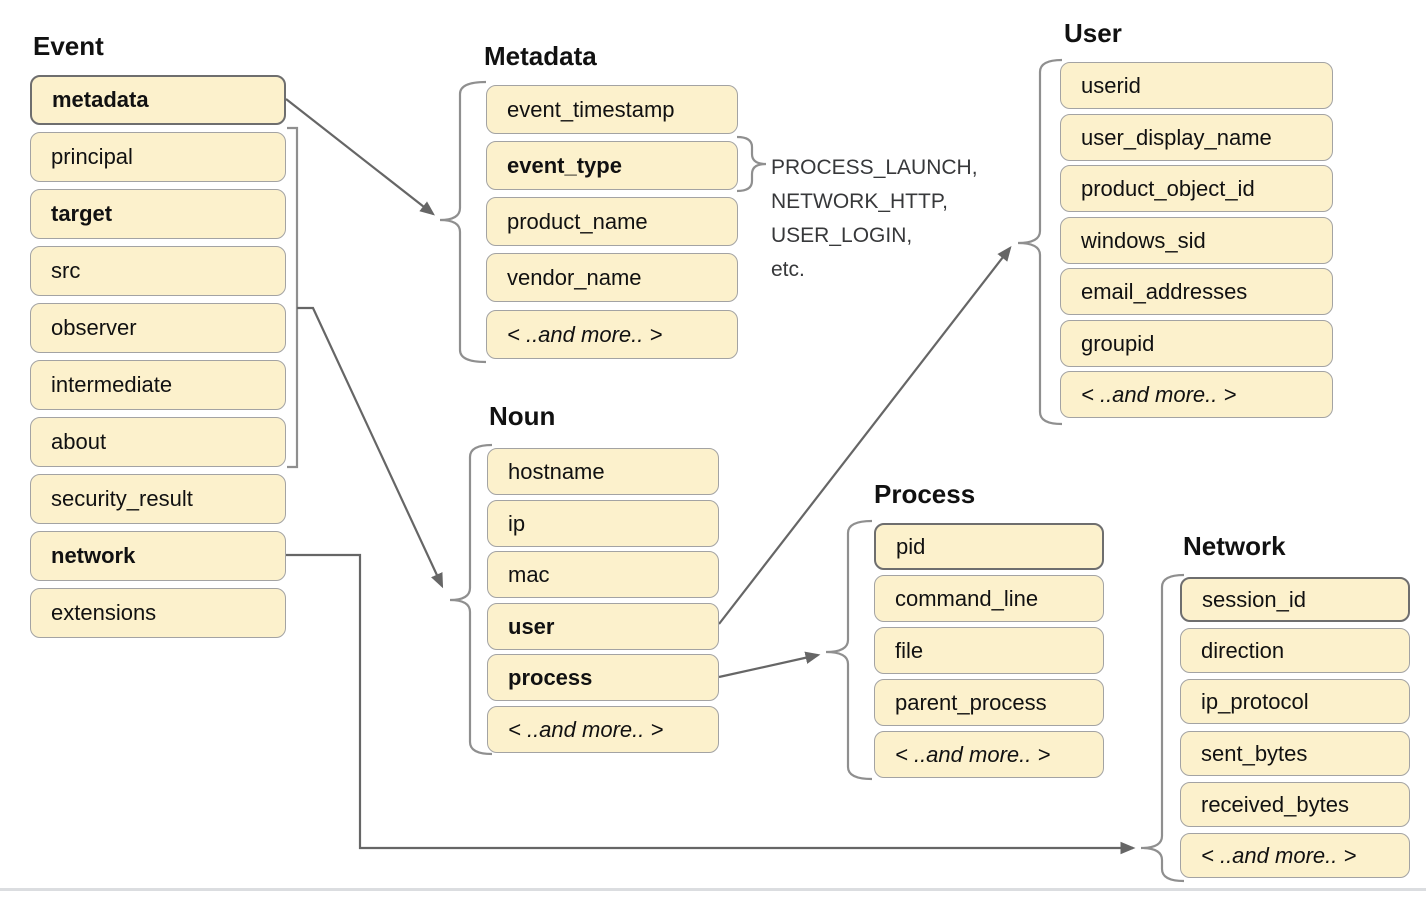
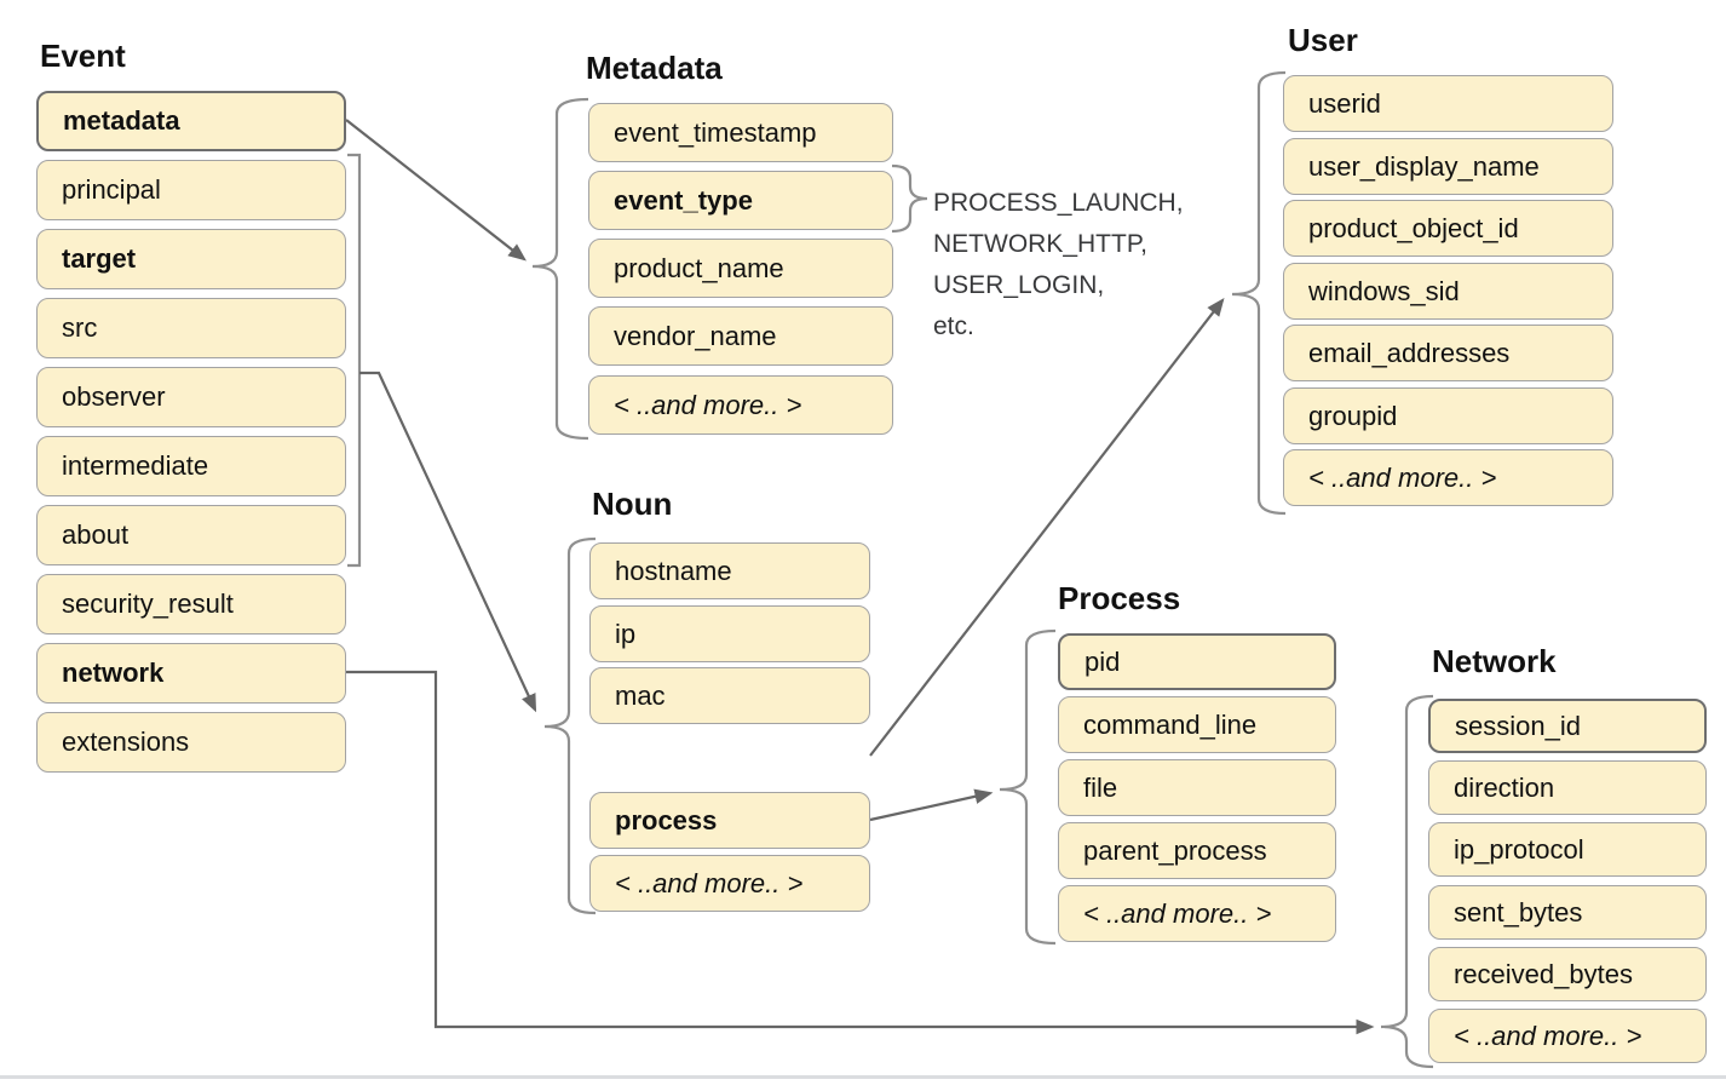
  Event
  metadata
  principal
  target
  src
  observer
  intermediate
  about
  security_result
  network
  extensions
  Metadata
  event_timestamp
  event_type
  product_name
  vendor_name
  < ..and more.. >
  PROCESS_LAUNCH,
  NETWORK_HTTP,
  USER_LOGIN,
  etc.
  Noun
  hostname
  ip
  mac
- user
  process
  < ..and more.. >
  User
  userid
  user_display_name
  product_object_id
  windows_sid
  email_addresses
  groupid
  < ..and more.. >
  Process
  pid
  command_line
  file
  parent_process
  < ..and more.. >
  Network
  session_id
  direction
  ip_protocol
  sent_bytes
  received_bytes
  < ..and more.. >
